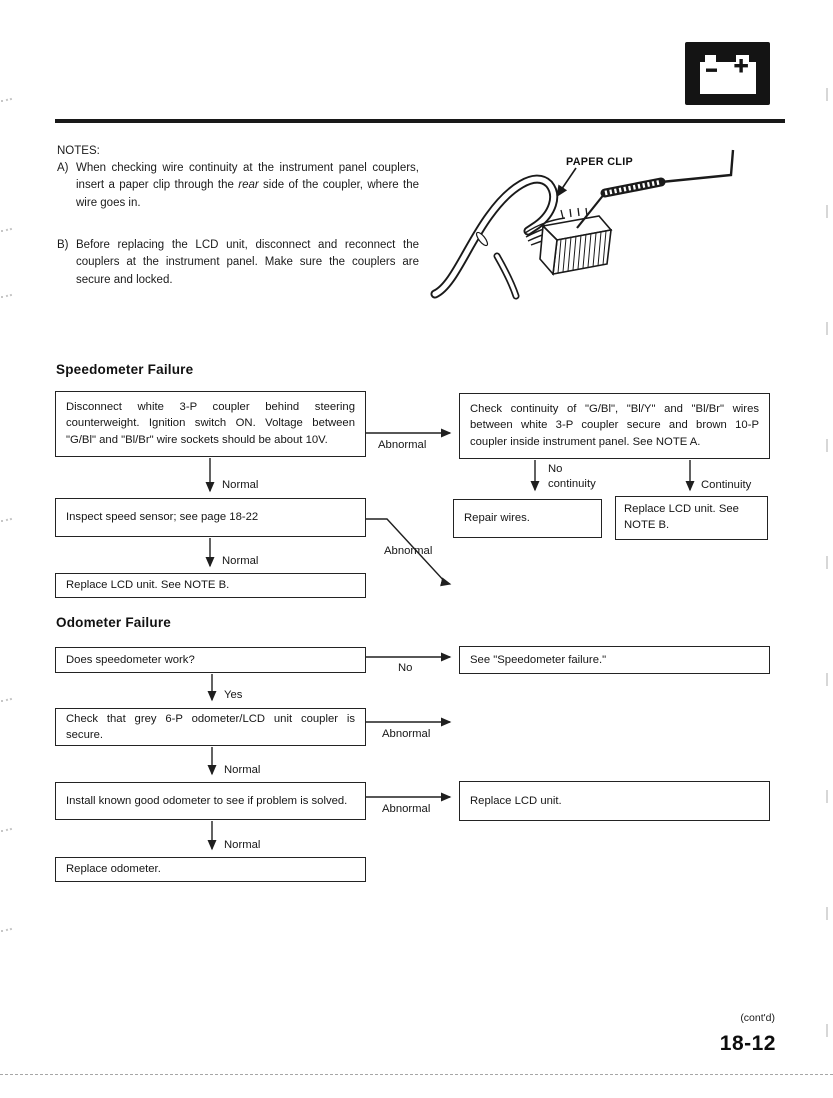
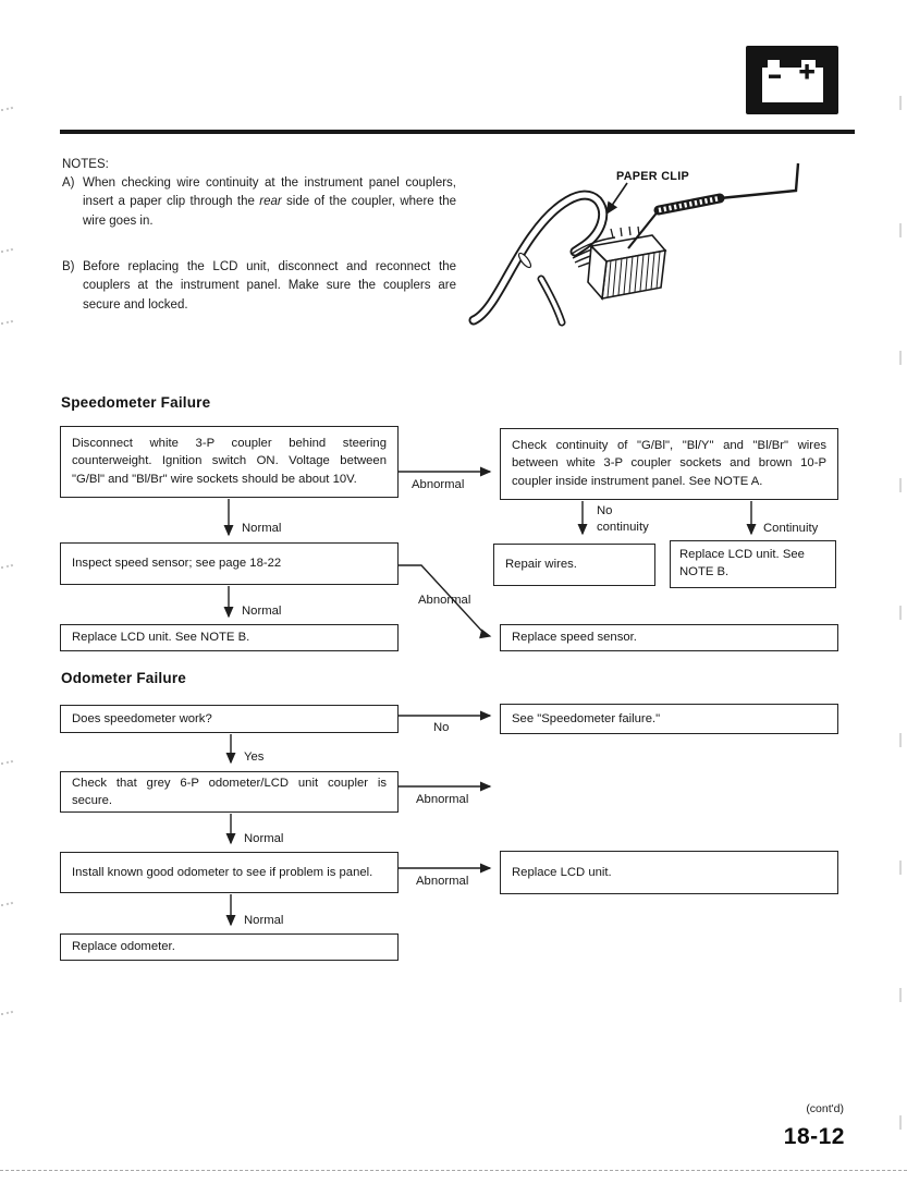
  NOTES:
  A)
  When checking wire continuity at the instrument panel couplers, insert a paper clip through the rear side of the coupler, where the wire goes in.
  B)
  Before replacing the LCD unit, disconnect and reconnect the couplers at the instrument panel. Make sure the couplers are secure and locked.
  PAPER CLIP
  Speedometer Failure
  Disconnect white 3-P coupler behind steering counterweight. Ignition switch ON. Voltage between "G/Bl" and "Bl/Br" wire sockets should be about 10V.
- Check continuity of "G/Bl", "Bl/Y" and "Bl/Br" wires between white 3-P coupler secure and brown 10-P coupler inside instrument panel. See NOTE A.
+ Check continuity of "G/Bl", "Bl/Y" and "Bl/Br" wires between white 3-P coupler sockets and brown 10-P coupler inside instrument panel. See NOTE A.
  Inspect speed sensor; see page 18-22
  Repair wires.
  Replace LCD unit. See NOTE B.
  Replace LCD unit. See NOTE B.
+ Replace speed sensor.
  Abnormal
  Normal
  No
  continuity
  Continuity
  Normal
  Abnormal
  Odometer Failure
  Does speedometer work?
  See "Speedometer failure."
  Check that grey 6-P odometer/LCD unit coupler is secure.
- Install known good odometer to see if problem is solved.
+ Install known good odometer to see if problem is panel.
  Replace LCD unit.
  Replace odometer.
  No
  Yes
  Abnormal
  Normal
  Abnormal
  Normal
  (cont'd)
  18-12
